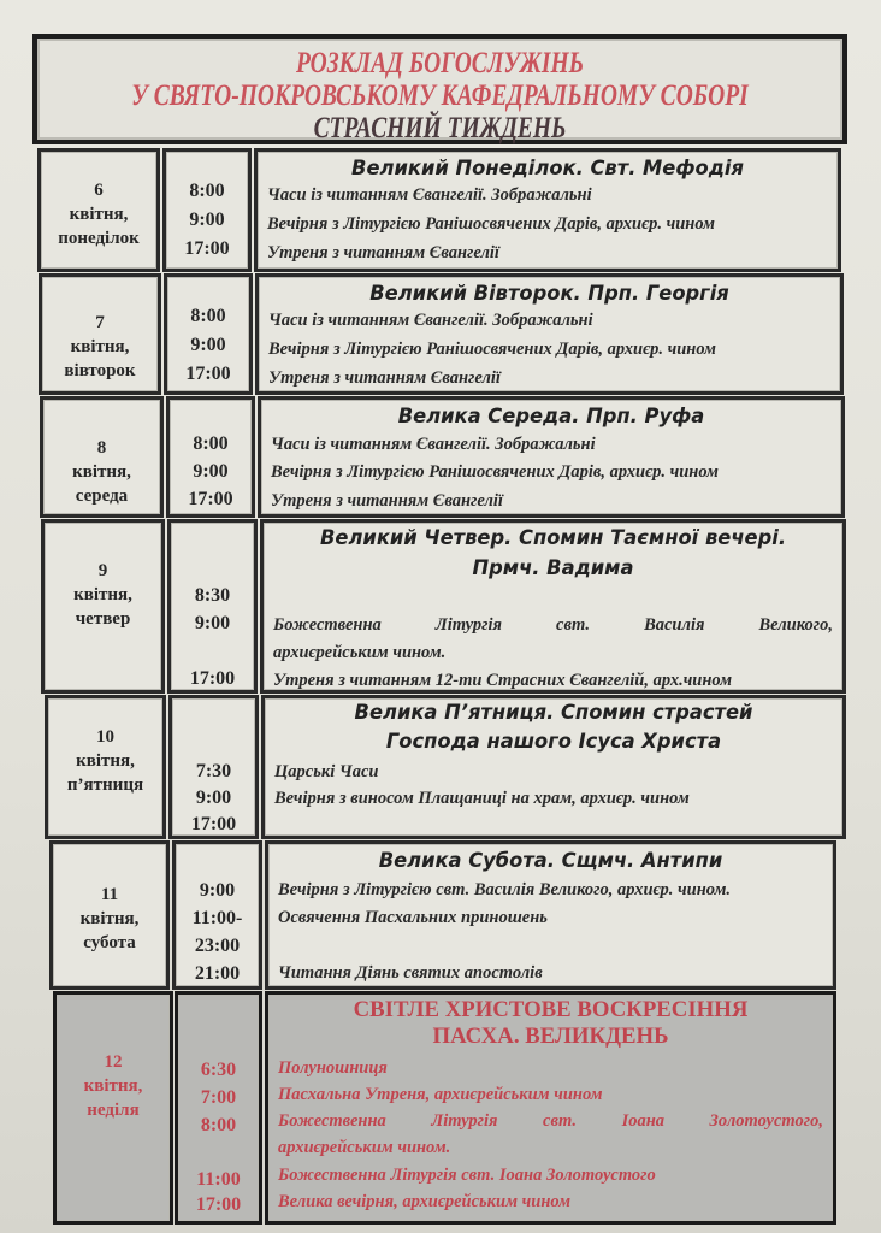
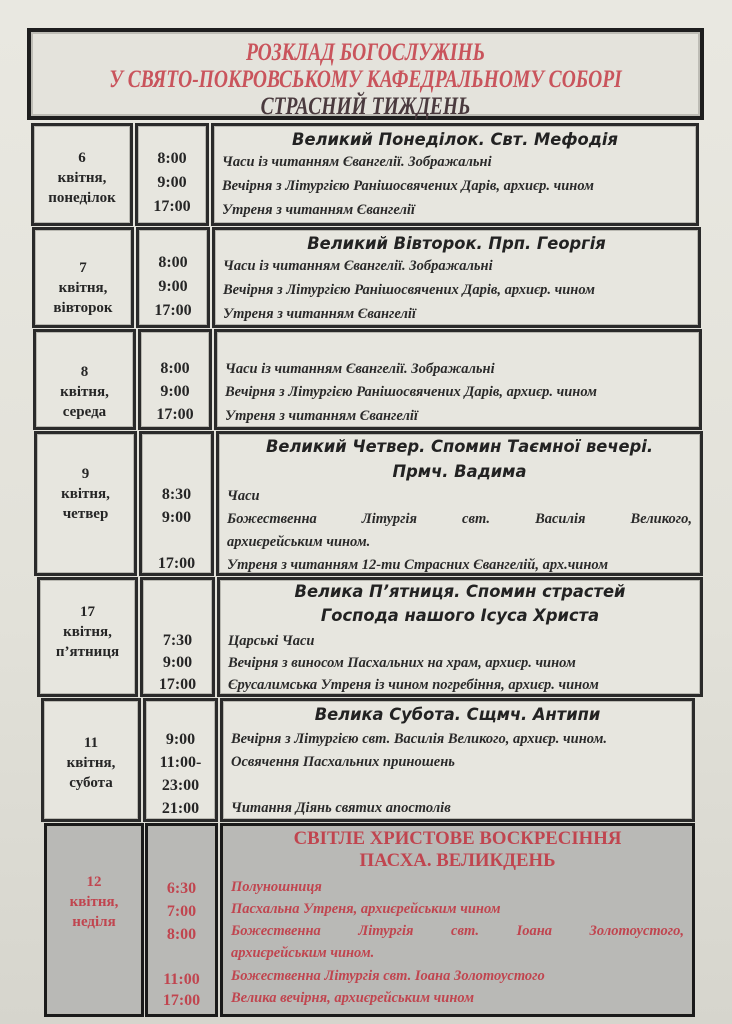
  РОЗКЛАД БОГОСЛУЖІНЬ
  У СВЯТО-ПОКРОВСЬКОМУ КАФЕДРАЛЬНОМУ СОБОРІ
  СТРАСНИЙ ТИЖДЕНЬ
  6
  квітня,
  понеділок
  8:00
  9:00
  17:00
  Великий Понеділок. Свт. Мефодія
  Часи із читанням Євангелії. Зображальні
  Вечірня з Літургією Ранішосвячених Дарів, архиєр. чином
  Утреня з читанням Євангелії
  7
  квітня,
  вівторок
  8:00
  9:00
  17:00
  Великий Вівторок. Прп. Георгія
  Часи із читанням Євангелії. Зображальні
  Вечірня з Літургією Ранішосвячених Дарів, архиєр. чином
  Утреня з читанням Євангелії
  8
  квітня,
  середа
  8:00
  9:00
  17:00
- Велика Середа. Прп. Руфа
  Часи із читанням Євангелії. Зображальні
  Вечірня з Літургією Ранішосвячених Дарів, архиєр. чином
  Утреня з читанням Євангелії
  9
  квітня,
  четвер
  8:30
  9:00
  17:00
  Великий Четвер. Спомин Таємної вечері.
  Прмч. Вадима
+ Часи
  Божественна Літургія свт. Василія Великого,
  архиєрейським чином.
  Утреня з читанням 12-ти Страсних Євангелій, арх.чином
- 10
+ 17
  квітня,
  п’ятниця
  7:30
  9:00
  17:00
  Велика П’ятниця. Спомин страстей
  Господа нашого Ісуса Христа
  Царські Часи
- Вечірня з виносом Плащаниці на храм, архиєр. чином
+ Вечірня з виносом Пасхальних на храм, архиєр. чином
+ Єрусалимська Утреня із чином погребіння, архиєр. чином
  11
  квітня,
  субота
  9:00
  11:00-
  23:00
  21:00
  Велика Субота. Сщмч. Антипи
  Вечірня з Літургією свт. Василія Великого, архиєр. чином.
  Освячення Пасхальних приношень
  Читання Діянь святих апостолів
  12
  квітня,
  неділя
  6:30
  7:00
  8:00
  11:00
  17:00
  СВІТЛЕ ХРИСТОВЕ ВОСКРЕСІННЯ
  ПАСХА. ВЕЛИКДЕНЬ
  Полуношниця
  Пасхальна Утреня, архиєрейським чином
  Божественна Літургія свт. Іоана Золотоустого,
  архиєрейським чином.
  Божественна Літургія свт. Іоана Золотоустого
  Велика вечірня, архиєрейським чином
